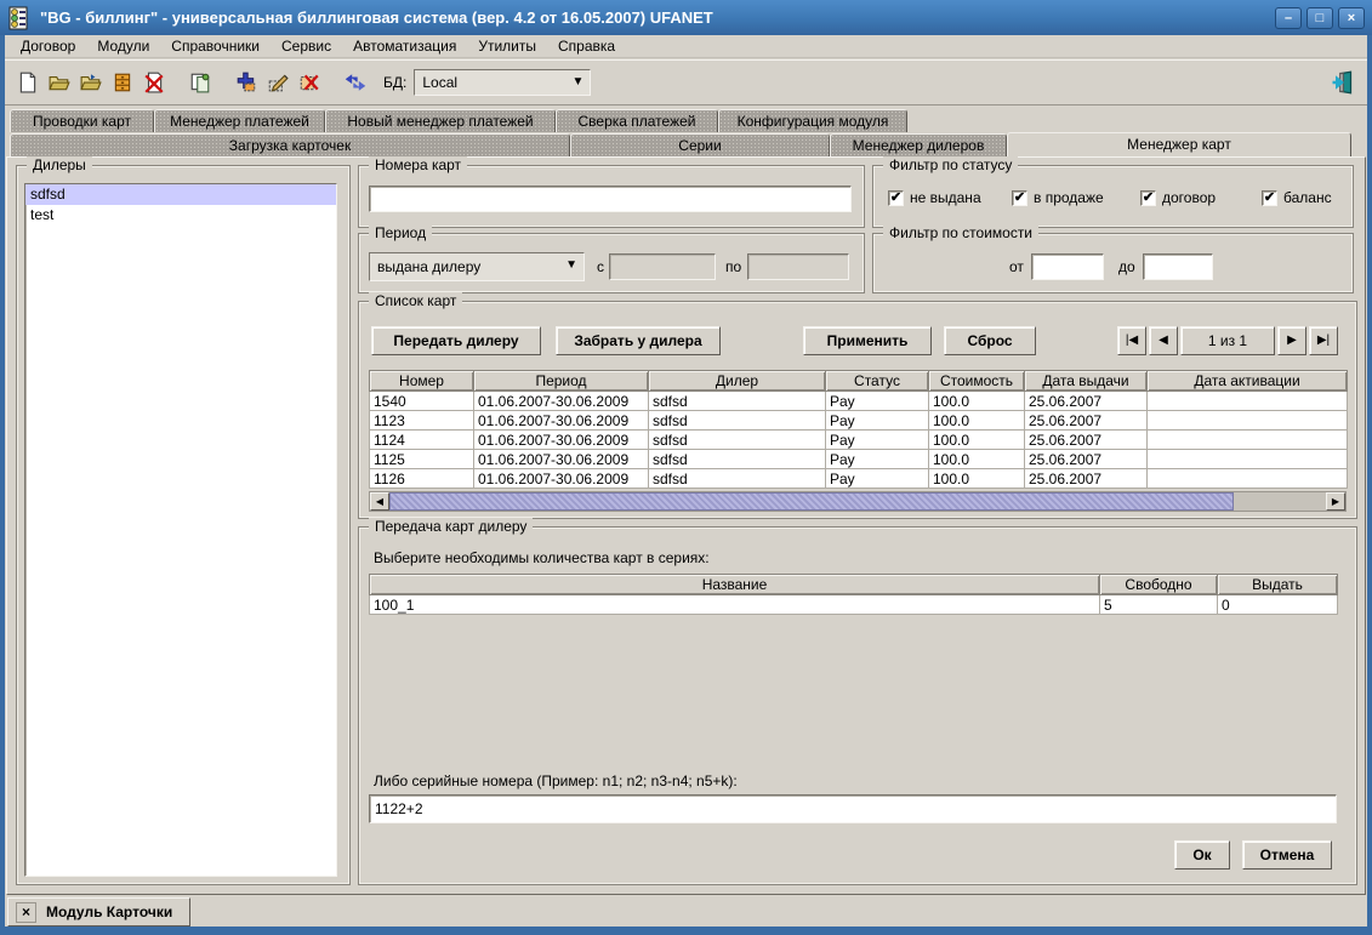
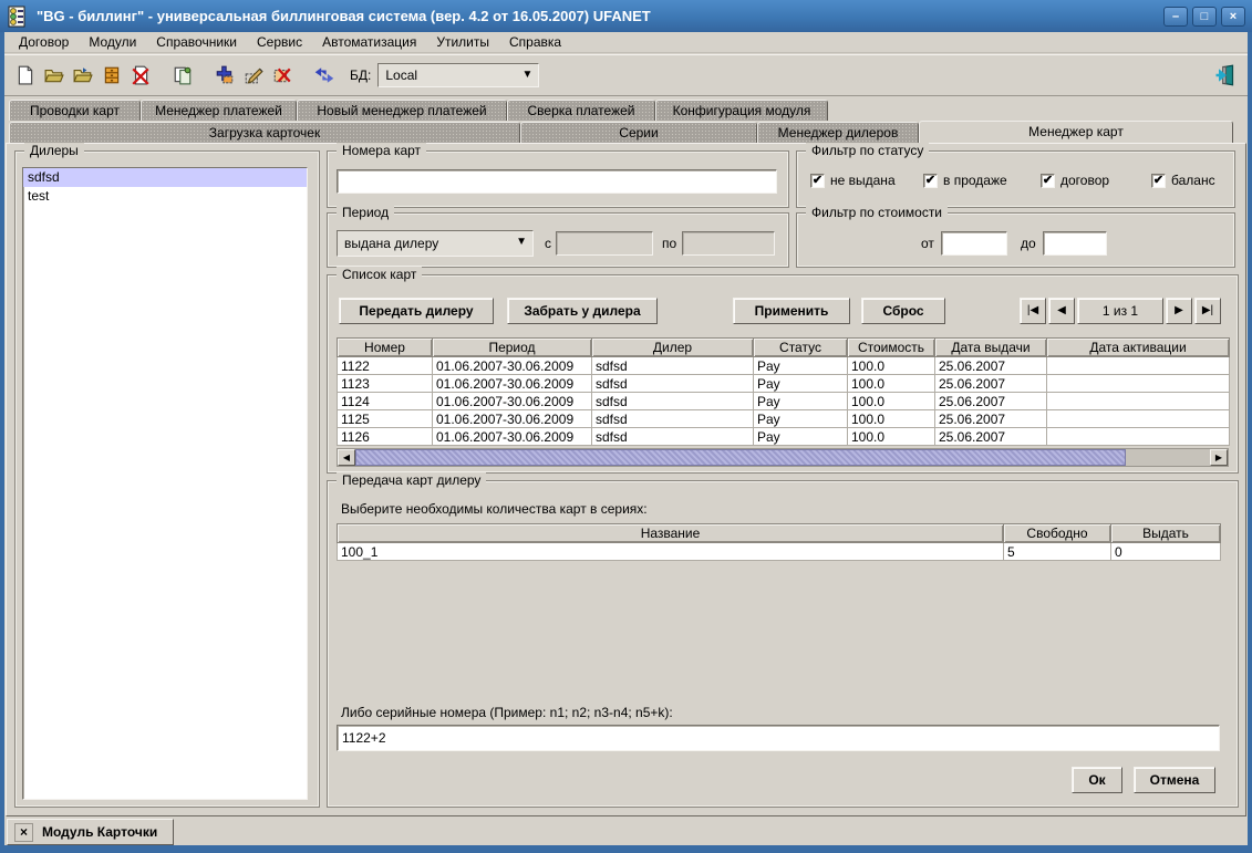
  "BG - биллинг" - универсальная биллинговая система (вер. 4.2 от 16.05.2007) UFANET
  –
  □
  ×
  Договор
  Модули
  Справочники
  Сервис
  Автоматизация
  Утилиты
  Справка
  БД:
  Local
  ▼
  Проводки карт
  Менеджер платежей
  Новый менеджер платежей
  Сверка платежей
  Конфигурация модуля
  Загрузка карточек
  Серии
  Менеджер дилеров
  Менеджер карт
  Дилеры
  sdfsd
  test
  Номера карт
  Период
  выдана дилеру
  ▼
  с
  по
  Фильтр по статусу
  ✔
  не выдана
  ✔
  в продаже
  ✔
  договор
  ✔
  баланс
  Фильтр по стоимости
  от
  до
  Список карт
  Передать дилеру
  Забрать у дилера
  Применить
  Сброс
  |◀
  ◀
  1 из 1
  ▶
  ▶|
  Номер	Период	Дилер	Статус	Стоимость	Дата выдачи	Дата активации
- 1540	01.06.2007-30.06.2009	sdfsd	Pay	100.0	25.06.2007
+ 1122	01.06.2007-30.06.2009	sdfsd	Pay	100.0	25.06.2007
  1123	01.06.2007-30.06.2009	sdfsd	Pay	100.0	25.06.2007
  1124	01.06.2007-30.06.2009	sdfsd	Pay	100.0	25.06.2007
  1125	01.06.2007-30.06.2009	sdfsd	Pay	100.0	25.06.2007
  1126	01.06.2007-30.06.2009	sdfsd	Pay	100.0	25.06.2007
  ◀
  ▶
  Передача карт дилеру
  Выберите необходимы количества карт в сериях:
  Название	Свободно	Выдать
  100_1	5	0
  Либо серийные номера (Пример: n1; n2; n3-n4; n5+k):
  1122+2
  Ок
  Отмена
  ×
  Модуль Карточки
